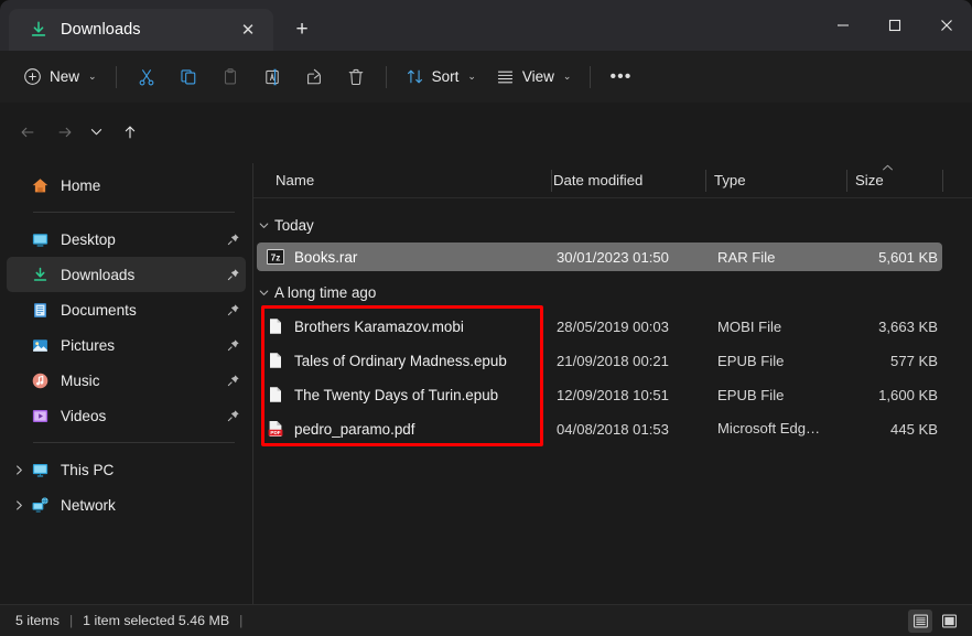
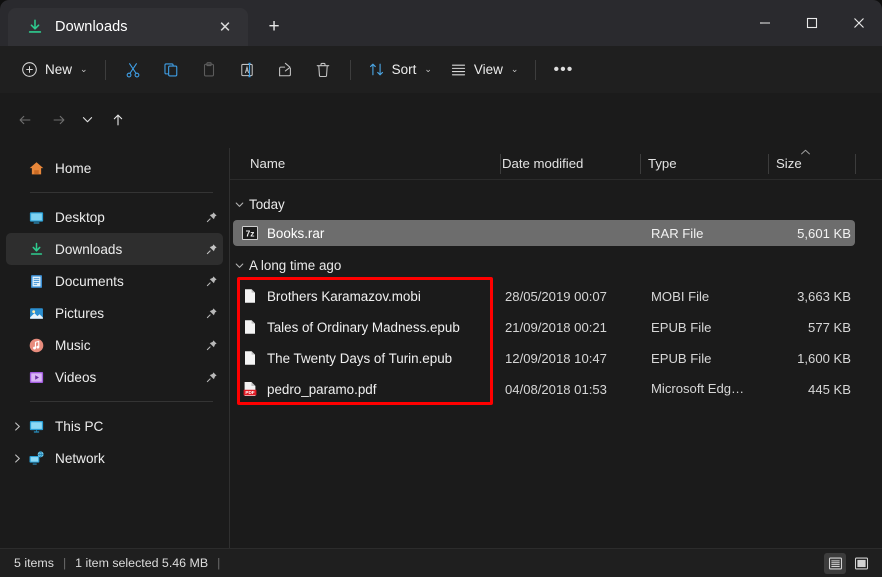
  Downloads
  ✕
  +
  New
  ⌄
  Sort
  ⌄
  View
  ⌄
  •••
  Home
  Desktop
  Downloads
  Documents
  Pictures
  Music
  Videos
  This PC
  Network
  Name
  Date modified
  Type
  Size
  Today
  7z
  Books.rar
- 30/01/2023 01:50
  RAR File
  5,601 KB
  A long time ago
  Brothers Karamazov.mobi
- 28/05/2019 00:03
+ 28/05/2019 00:07
  MOBI File
  3,663 KB
  Tales of Ordinary Madness.epub
  21/09/2018 00:21
  EPUB File
  577 KB
  The Twenty Days of Turin.epub
- 12/09/2018 10:51
+ 12/09/2018 10:47
  EPUB File
  1,600 KB
  pedro_paramo.pdf
  04/08/2018 01:53
  Microsoft Edg…
  445 KB
  5 items
  |
  1 item selected 5.46 MB
  |
